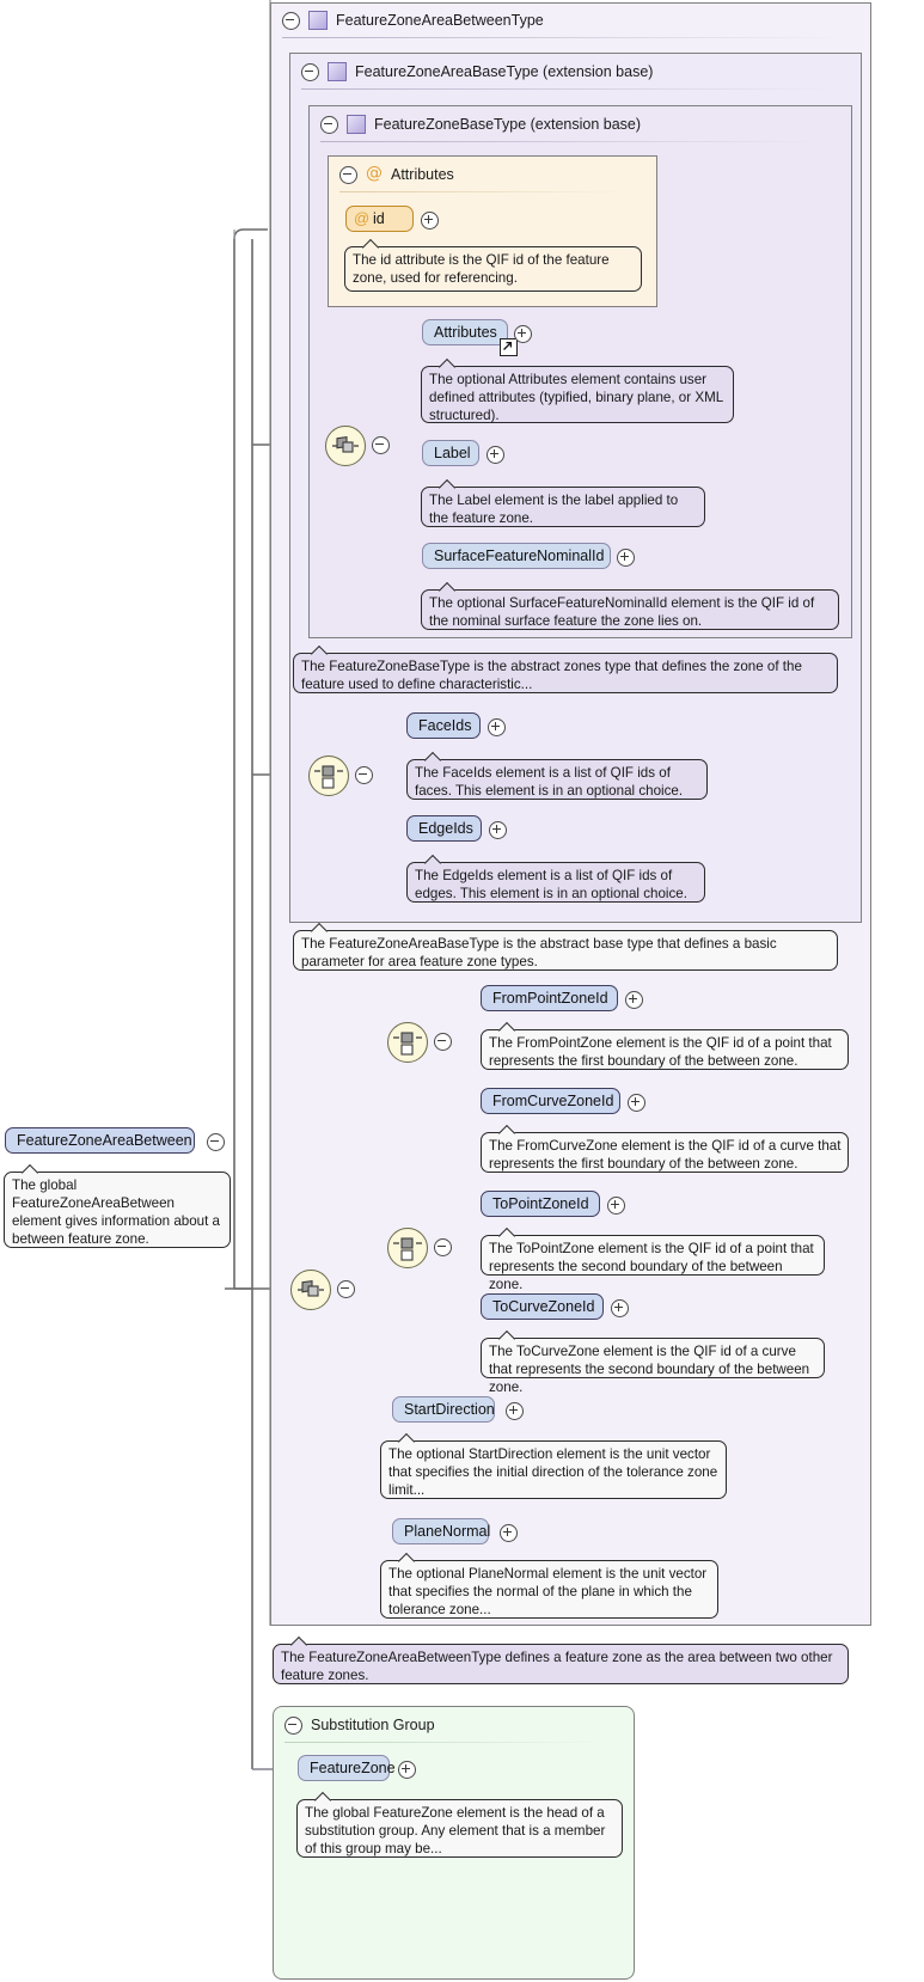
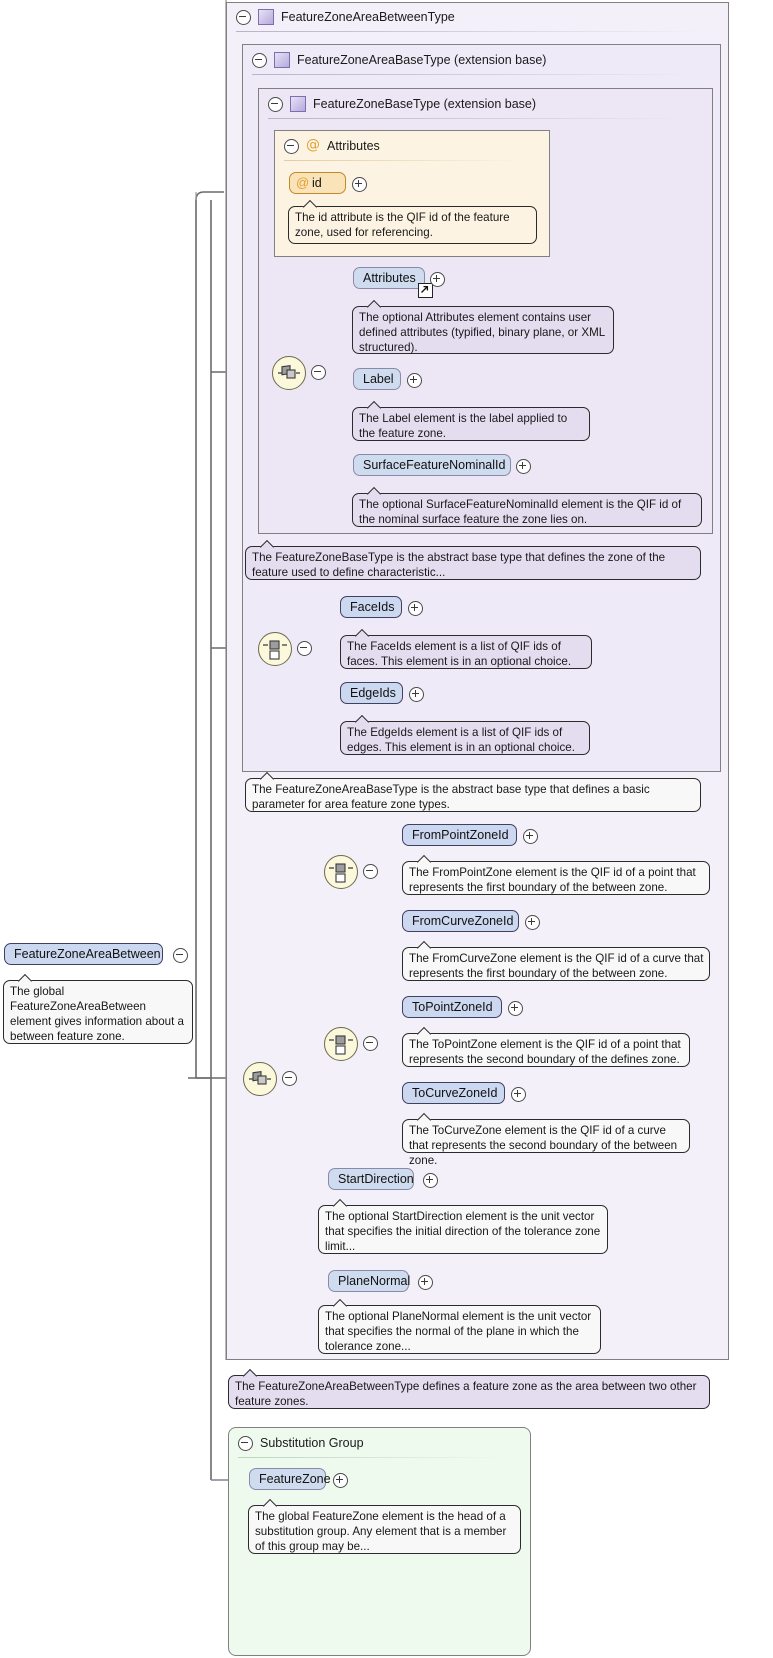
  FeatureZoneAreaBetweenType
  FeatureZoneAreaBaseType (extension base)
  FeatureZoneBaseType (extension base)
  @
  Attributes
  @
  id
  The id attribute is the QIF id of the feature zone, used for referencing.
  Attributes
  The optional Attributes element contains user defined attributes (typified, binary plane, or XML structured).
  Label
  The Label element is the label applied to the feature zone.
  SurfaceFeatureNominalId
  The optional SurfaceFeatureNominalId element is the QIF id of the nominal surface feature the zone lies on.
- The FeatureZoneBaseType is the abstract zones type that defines the zone of the feature used to define characteristic...
+ The FeatureZoneBaseType is the abstract base type that defines the zone of the feature used to define characteristic...
  FaceIds
  The FaceIds element is a list of QIF ids of faces. This element is in an optional choice.
  EdgeIds
  The EdgeIds element is a list of QIF ids of edges. This element is in an optional choice.
  The FeatureZoneAreaBaseType is the abstract base type that defines a basic parameter for area feature zone types.
  FromPointZoneId
  The FromPointZone element is the QIF id of a point that represents the first boundary of the between zone.
  FromCurveZoneId
  The FromCurveZone element is the QIF id of a curve that represents the first boundary of the between zone.
  ToPointZoneId
- The ToPointZone element is the QIF id of a point that represents the second boundary of the between zone.
+ The ToPointZone element is the QIF id of a point that represents the second boundary of the defines zone.
  ToCurveZoneId
  The ToCurveZone element is the QIF id of a curve that represents the second boundary of the between zone.
  StartDirection
  The optional StartDirection element is the unit vector that specifies the initial direction of the tolerance zone limit...
  PlaneNormal
  The optional PlaneNormal element is the unit vector that specifies the normal of the plane in which the tolerance zone...
  The FeatureZoneAreaBetweenType defines a feature zone as the area between two other feature zones.
  Substitution Group
  FeatureZone
  The global FeatureZone element is the head of a substitution group. Any element that is a member of this group may be...
  FeatureZoneAreaBetween
  The global FeatureZoneAreaBetween element gives information about a between feature zone.
